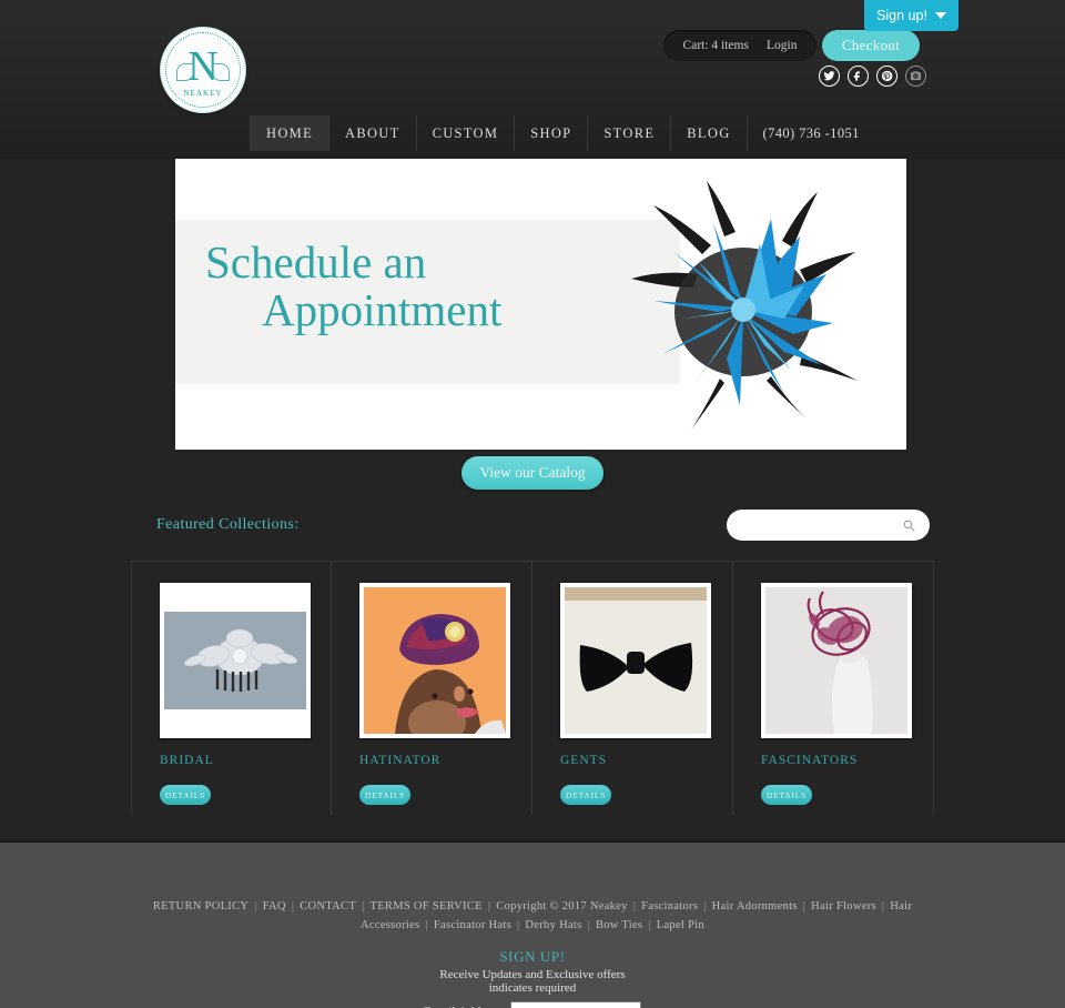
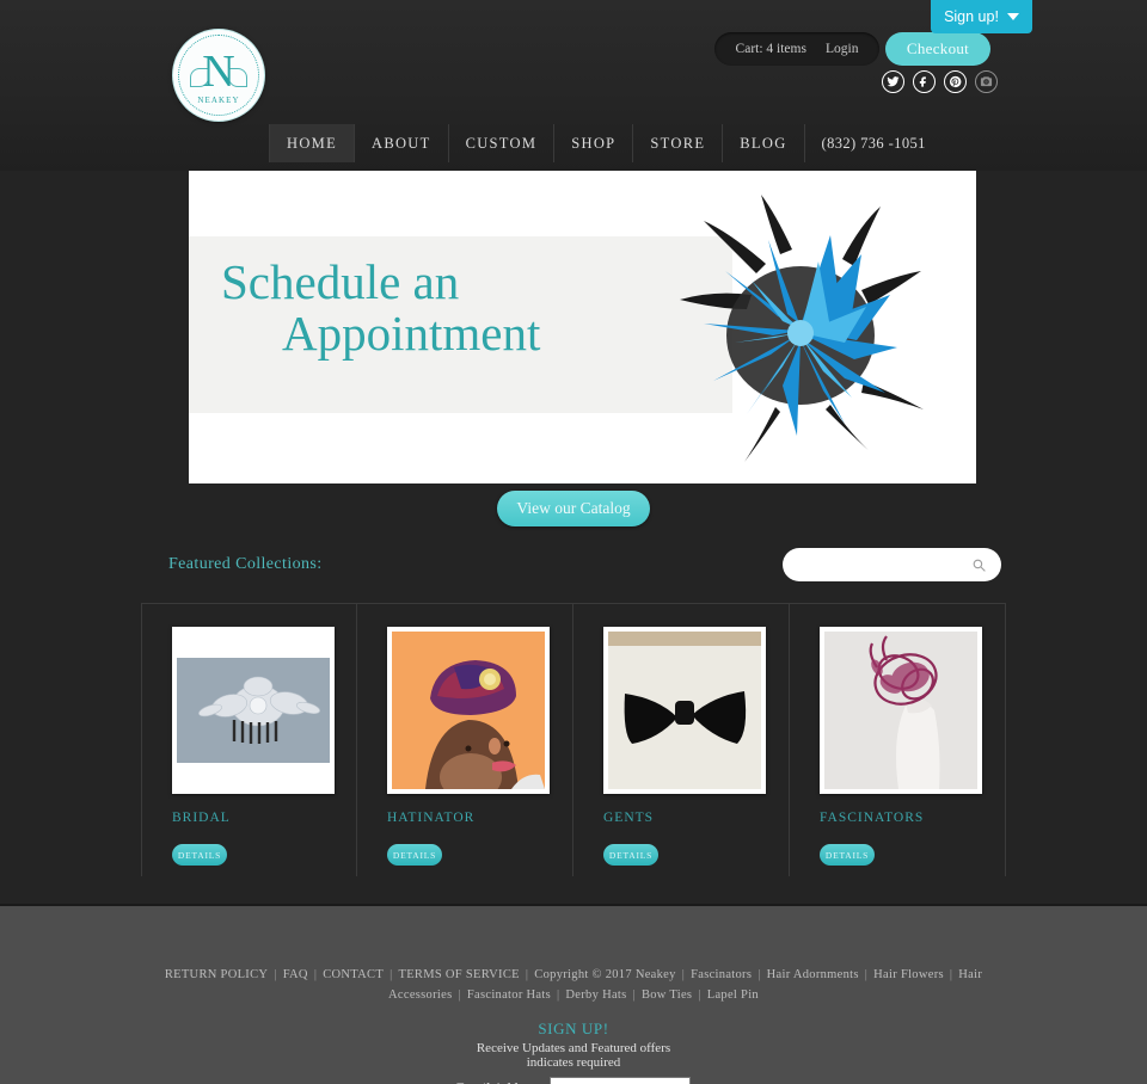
  N
  NEAKEY
  Cart: 4 items
  Login
  Checkout
  Sign up!
  HOME
  ABOUT
  CUSTOM
  SHOP
  STORE
  BLOG
- (740) 736 -1051
+ (832) 736 -1051
  Schedule an
  Appointment
  View our Catalog
  Featured Collections:
  BRIDAL
  DETAILS
  HATINATOR
  DETAILS
  GENTS
  DETAILS
  FASCINATORS
  DETAILS
  RETURN POLICY | FAQ | CONTACT | TERMS OF SERVICE | Copyright © 2017 Neakey | Fascinators | Hair Adornments | Hair Flowers | Hair Accessories | Fascinator Hats | Derby Hats | Bow Ties | Lapel Pin
  SIGN UP!
- Receive Updates and Exclusive offers
+ Receive Updates and Featured offers
  indicates required
